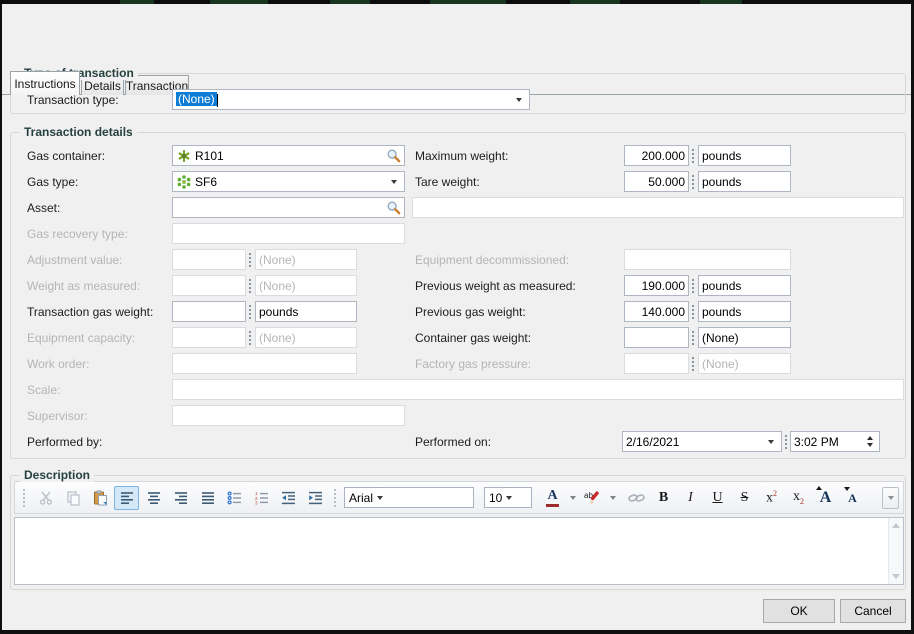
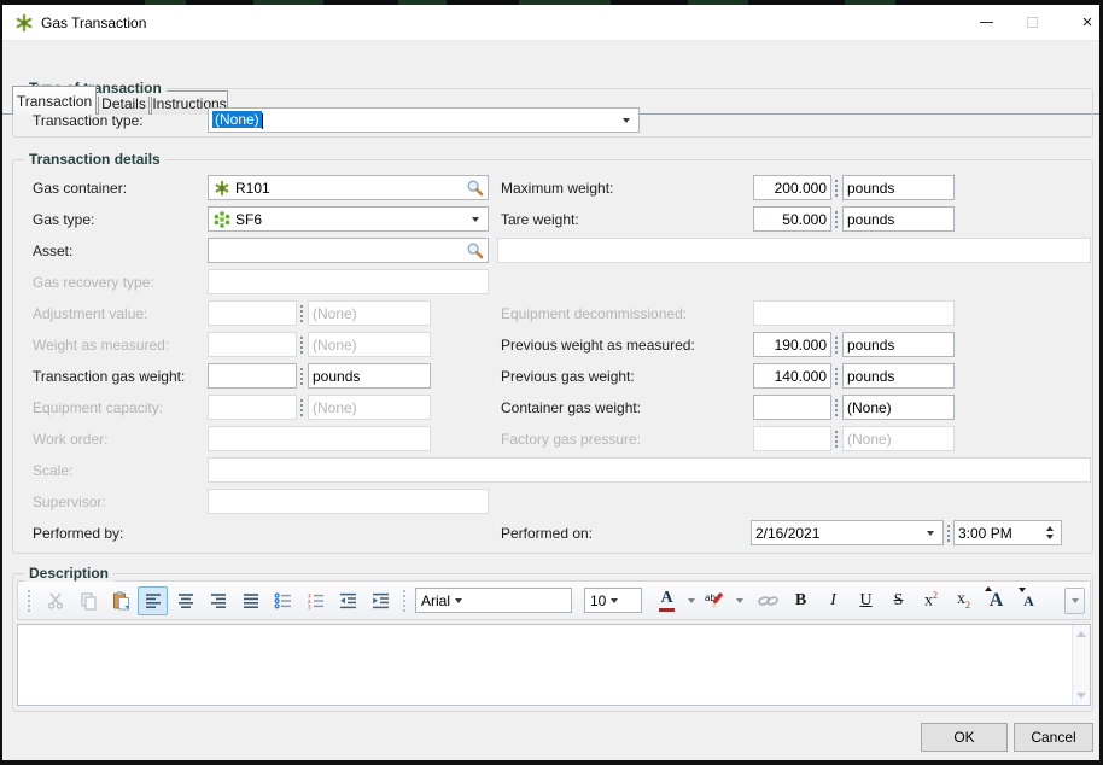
+ Gas Transaction
+ ×
- Instructions
+ Transaction
  Details
- Transaction
+ Instructions
  Transaction type:
  (None)
  Transaction details
  Gas container:
  R101
  Maximum weight:
  200.000
  pounds
  Gas type:
  SF6
  Tare weight:
  50.000
  pounds
  Asset:
  Gas recovery type:
  Adjustment value:
  (None)
  Equipment decommissioned:
  Weight as measured:
  (None)
  Previous weight as measured:
  190.000
  pounds
  Transaction gas weight:
  pounds
  Previous gas weight:
  140.000
  pounds
  Equipment capacity:
  (None)
  Container gas weight:
  (None)
  Work order:
  Factory gas pressure:
  (None)
  Scale:
  Supervisor:
  Performed by:
  Performed on:
  2/16/2021
- 3:02 PM
+ 3:00 PM
  Description
  Arial
  10
  A
  ab
  B
  I
  U
  S
  x2
  x2
  A
  A
  OK
  Cancel
